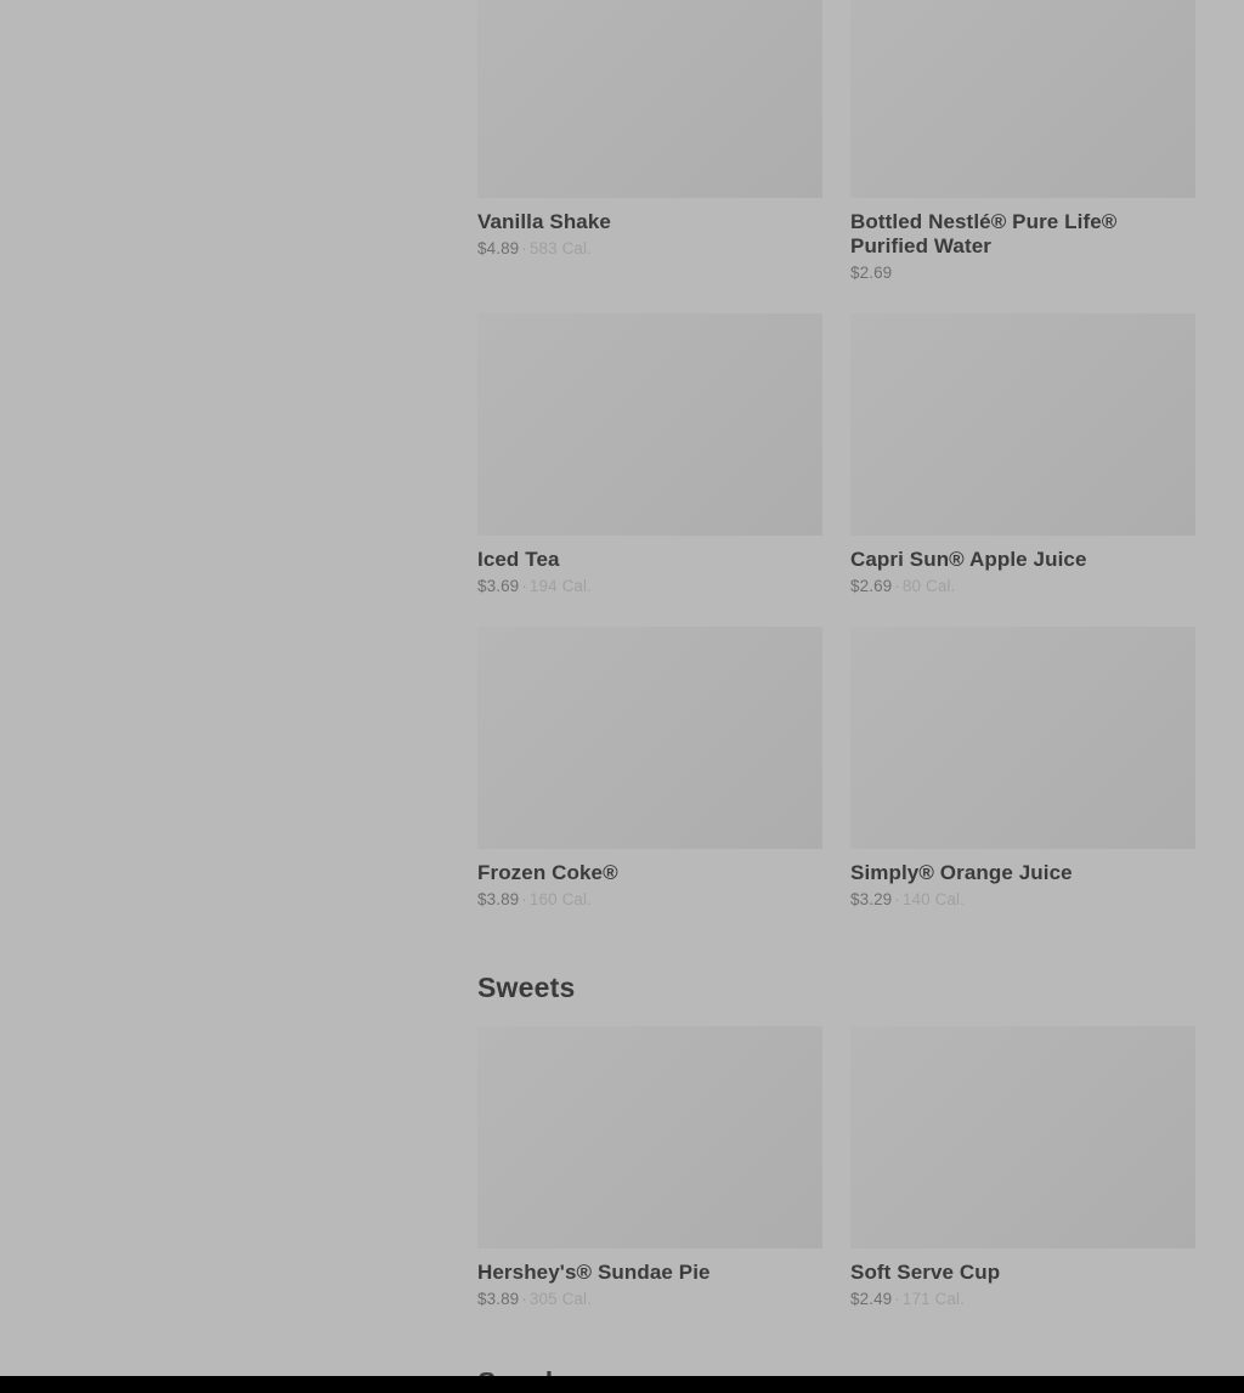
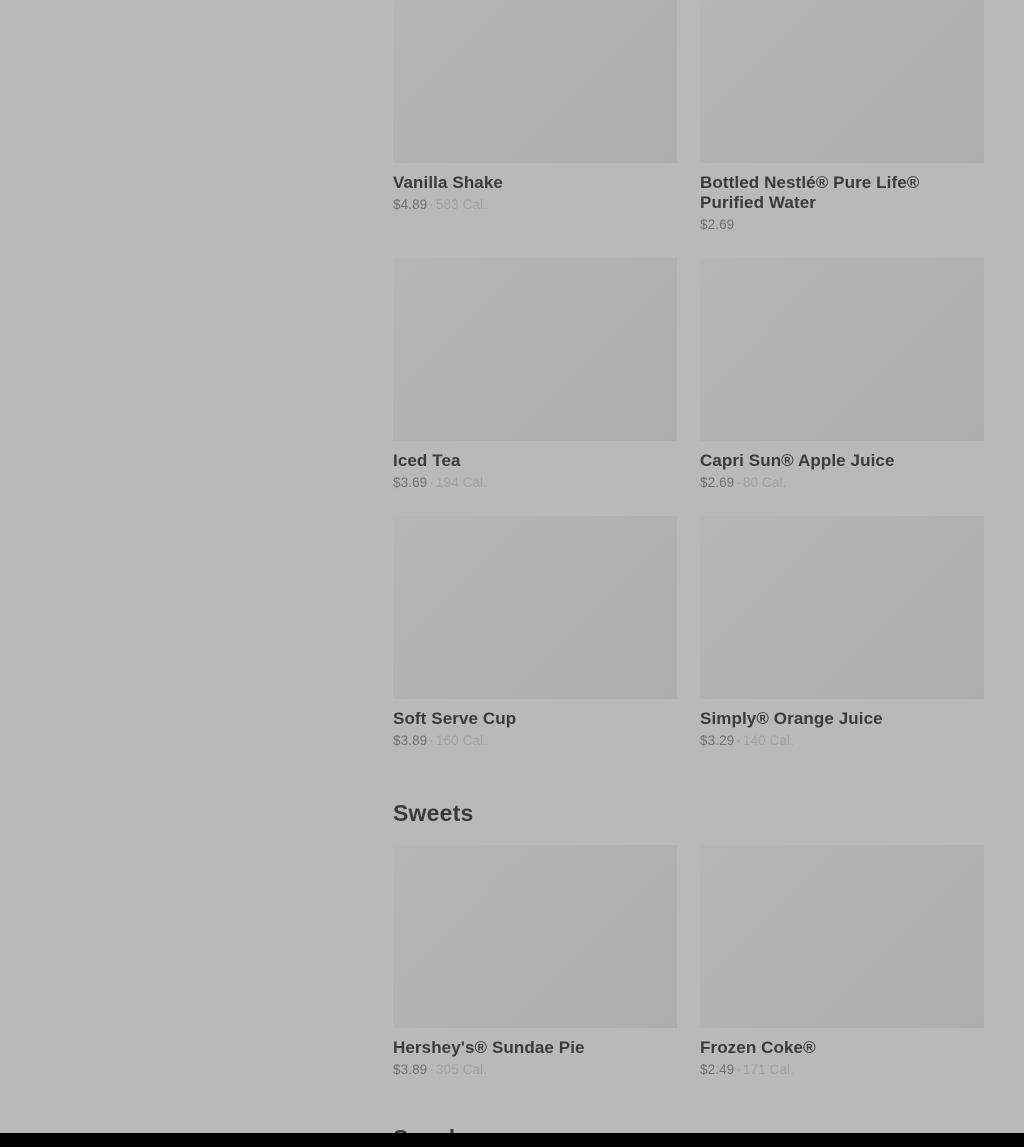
  Vanilla Shake
  $4.89 · 583 Cal.
  Bottled Nestlé® Pure Life® Purified Water
  $2.69
  Iced Tea
  $3.69 · 194 Cal.
  Capri Sun® Apple Juice
  $2.69 · 80 Cal.
- Frozen Coke®
+ Soft Serve Cup
  $3.89 · 160 Cal.
  Simply® Orange Juice
  $3.29 · 140 Cal.
  Sweets
  Hershey's® Sundae Pie
  $3.89 · 305 Cal.
- Soft Serve Cup
+ Frozen Coke®
  $2.49 · 171 Cal.
